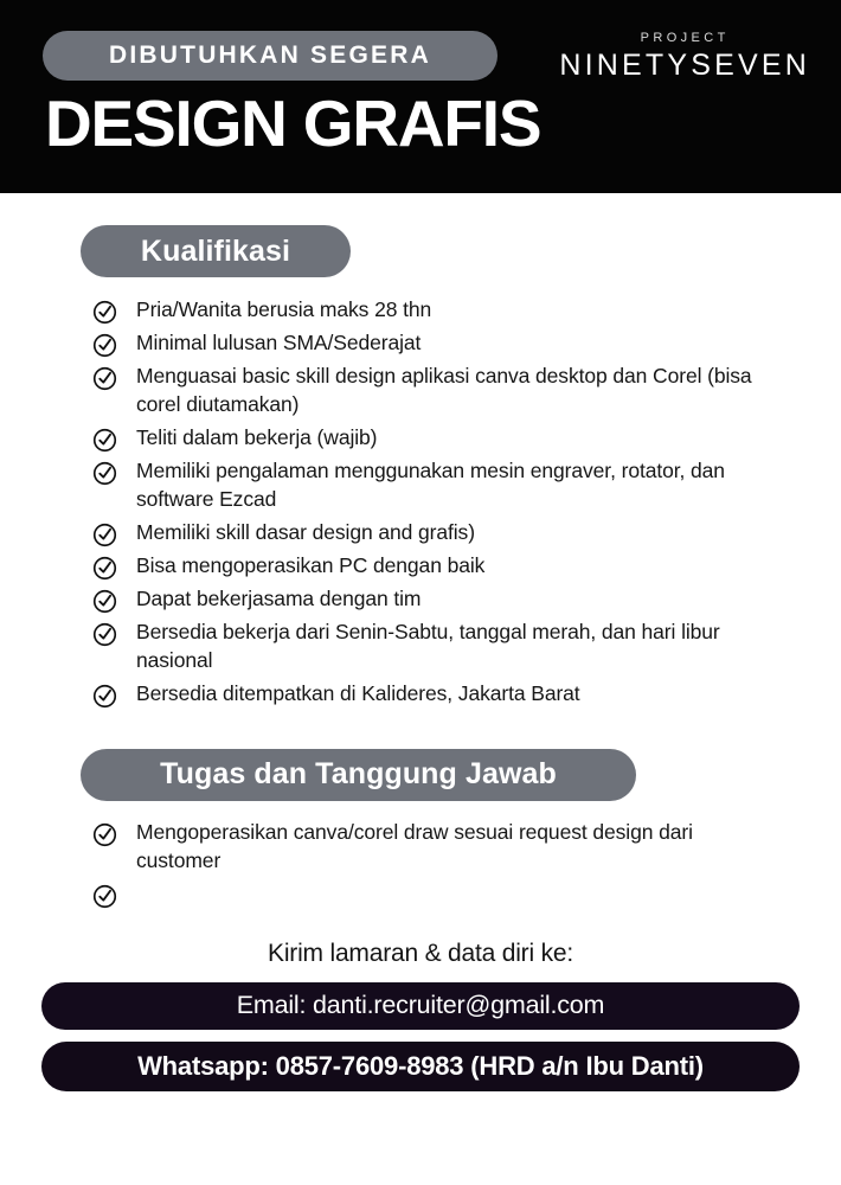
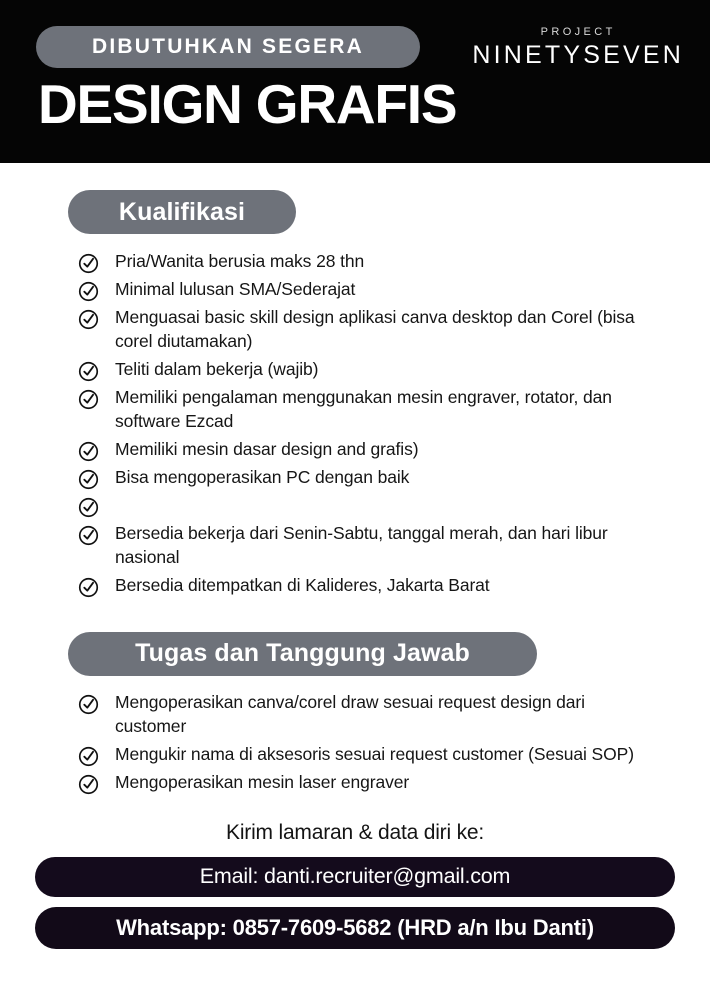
  DIBUTUHKAN SEGERA
  PROJECT
  NINETYSEVEN
  DESIGN GRAFIS
  Kualifikasi
  Pria/Wanita berusia maks 28 thn
  Minimal lulusan SMA/Sederajat
  Menguasai basic skill design aplikasi canva desktop dan Corel (bisa corel diutamakan)
  Teliti dalam bekerja (wajib)
  Memiliki pengalaman menggunakan mesin engraver, rotator, dan software Ezcad
- Memiliki skill dasar design and grafis)
+ Memiliki mesin dasar design and grafis)
  Bisa mengoperasikan PC dengan baik
- Dapat bekerjasama dengan tim
  Bersedia bekerja dari Senin-Sabtu, tanggal merah, dan hari libur nasional
  Bersedia ditempatkan di Kalideres, Jakarta Barat
  Tugas dan Tanggung Jawab
  Mengoperasikan canva/corel draw sesuai request design dari customer
+ Mengukir nama di aksesoris sesuai request customer (Sesuai SOP)
+ Mengoperasikan mesin laser engraver
  Kirim lamaran & data diri ke:
  Email: danti.recruiter@gmail.com
- Whatsapp: 0857-7609-8983 (HRD a/n Ibu Danti)
+ Whatsapp: 0857-7609-5682 (HRD a/n Ibu Danti)
